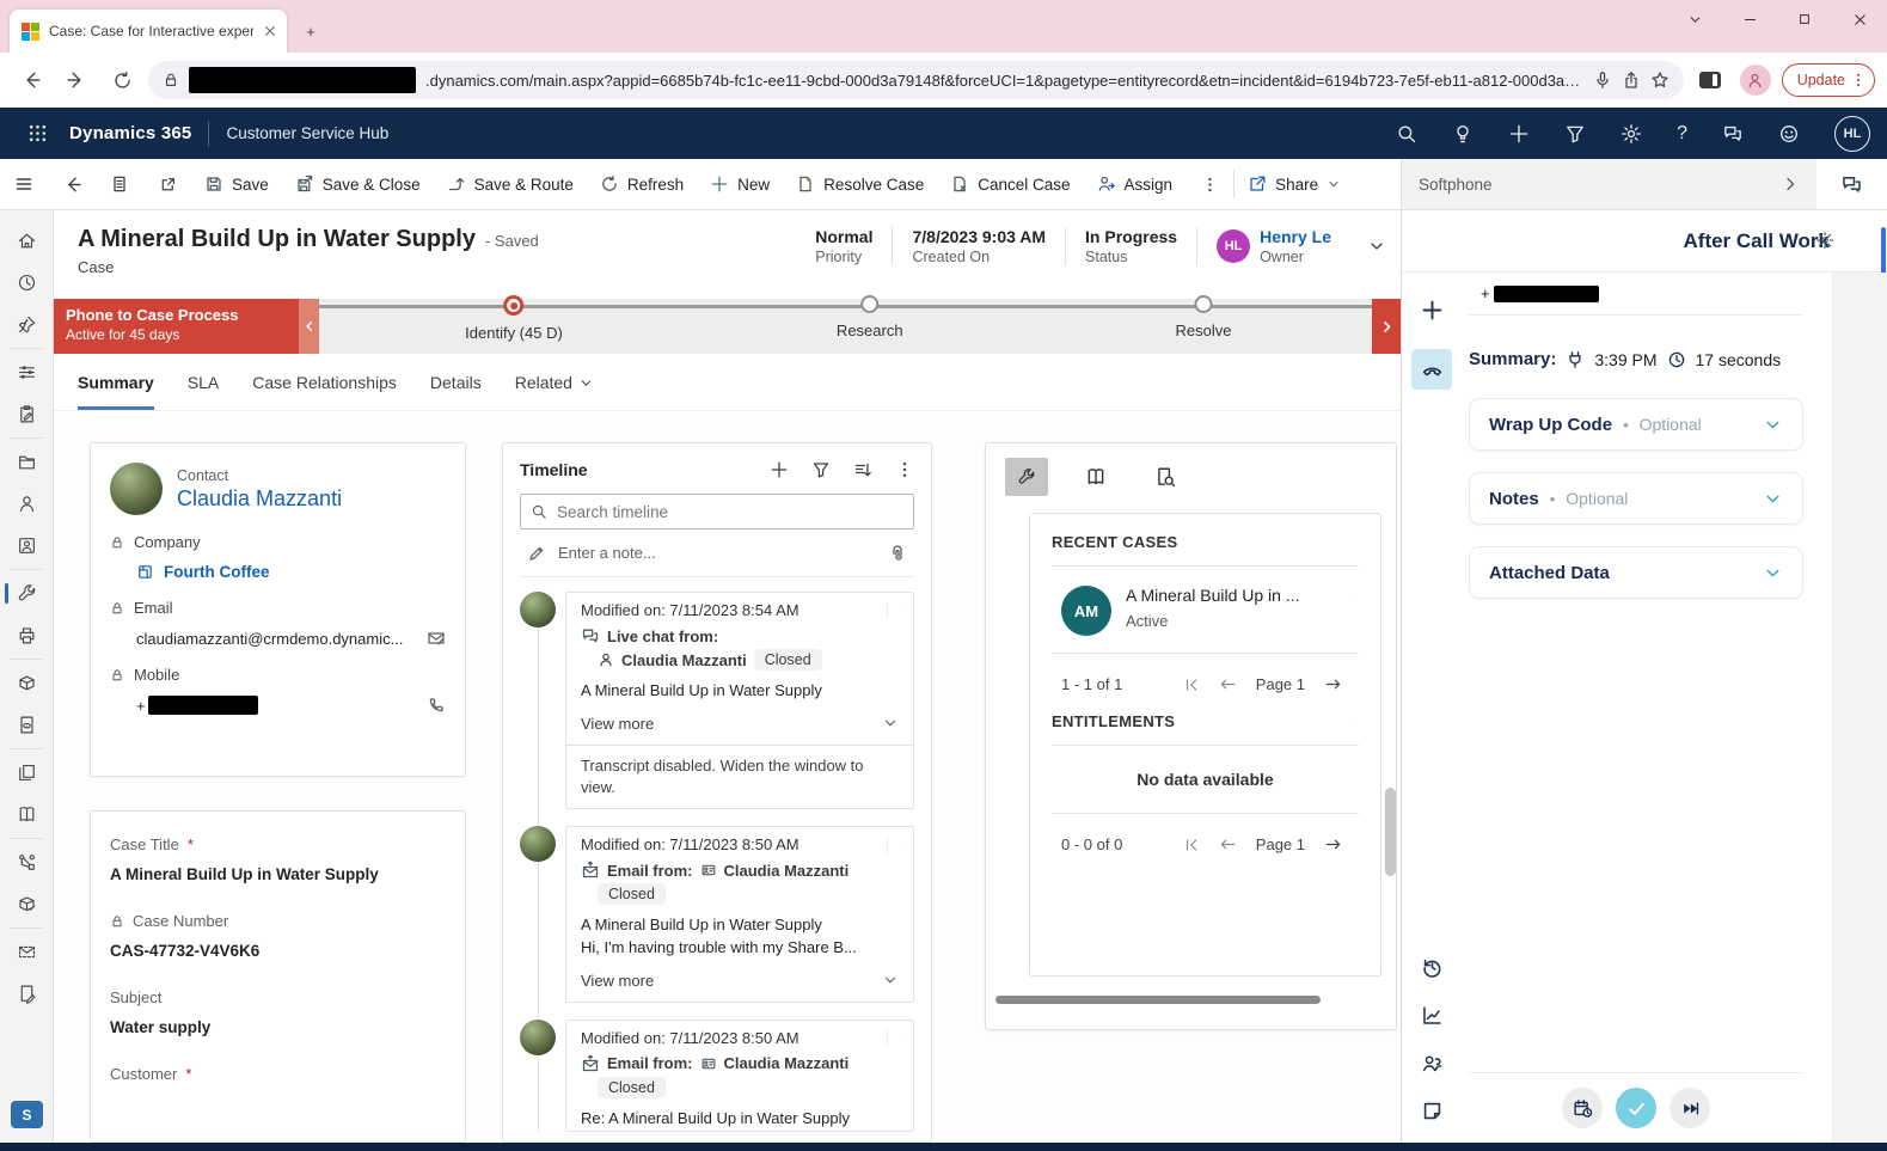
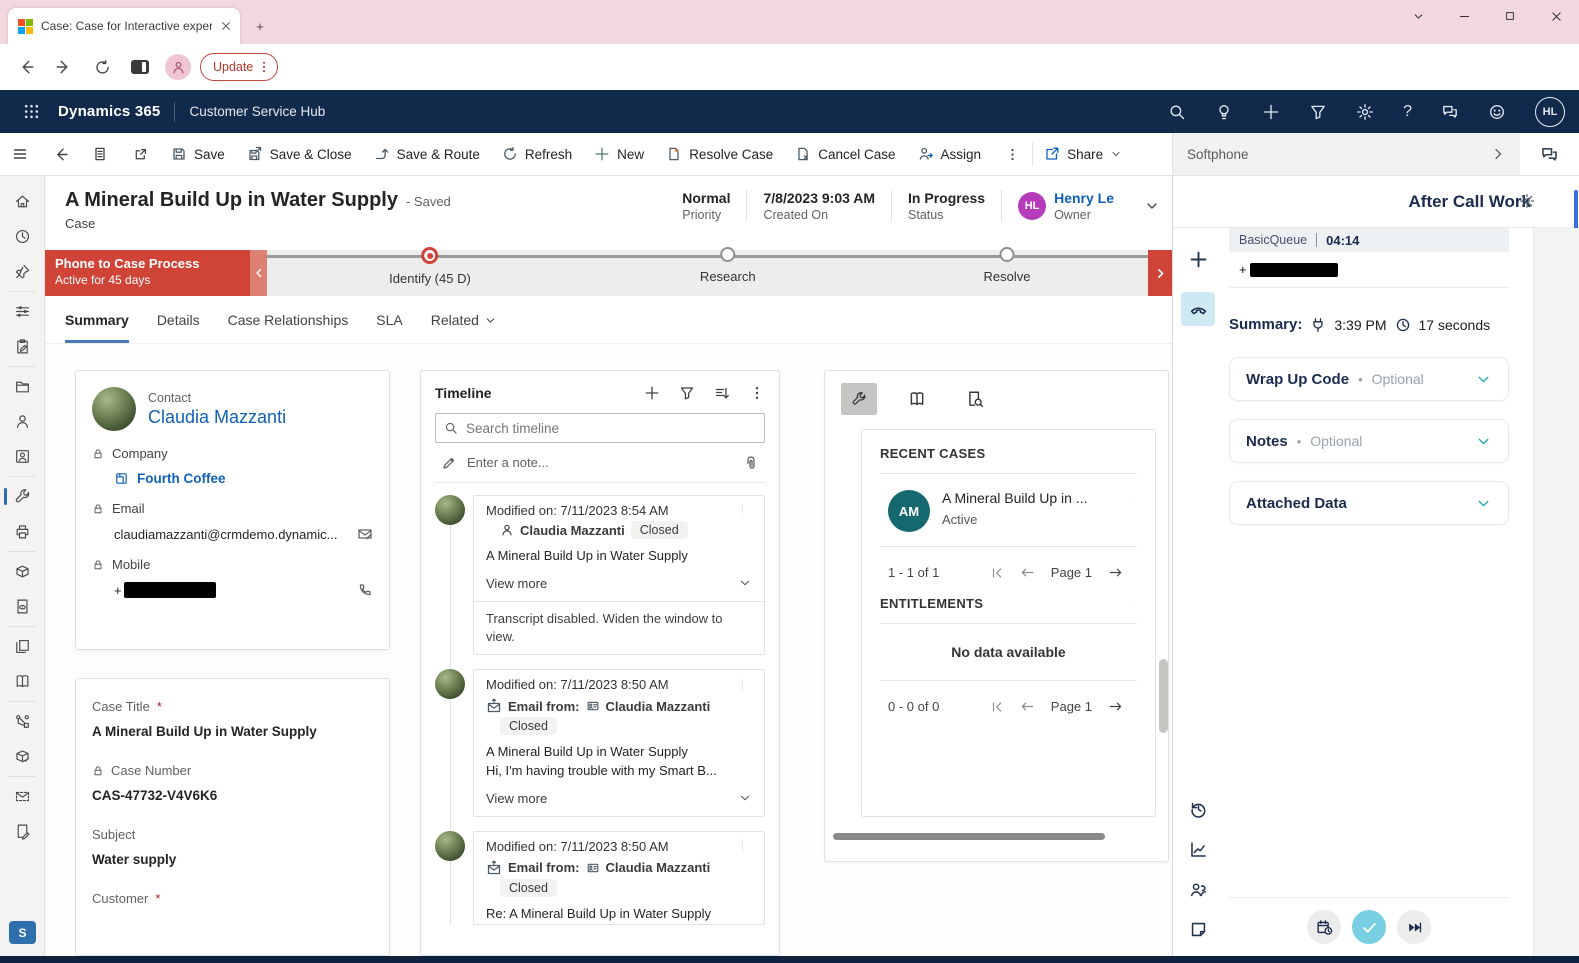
  Case: Case for Interactive exper
  +
- .dynamics.com/main.aspx?appid=6685b74b-fc1c-ee11-9cbd-000d3a79148f&forceUCI=1&pagetype=entityrecord&etn=incident&id=6194b723-7e5f-eb11-a812-000d3a1…
  Update
  Dynamics 365
  Customer Service Hub
  ?
  HL
  Save
  Save & Close
  Save & Route
  Refresh
  New
  Resolve Case
  Cancel Case
  Assign
  Share
  Softphone
  S
  A Mineral Build Up in Water Supply
  - Saved
  Case
  Normal
  Priority
  7/8/2023 9:03 AM
  Created On
  In Progress
  Status
  HL
  Henry Le
  Owner
  Phone to Case Process
  Active for 45 days
  Identify (45 D)
  Research
  Resolve
  Summary
- SLA
+ Details
  Case Relationships
- Details
+ SLA
  Related
  Contact
  Claudia Mazzanti
  Company
  Fourth Coffee
  Email
  claudiamazzanti@crmdemo.dynamic...
  Mobile
  +
  Case Title
  *
  A Mineral Build Up in Water Supply
  Case Number
  CAS-47732-V4V6K6
  Subject
  Water supply
  Customer
  *
  Timeline
  Search timeline
  Enter a note...
  Modified on: 7/11/2023 8:54 AM
- Live chat from:
  Claudia Mazzanti
  Closed
  A Mineral Build Up in Water Supply
  View more
  Transcript disabled. Widen the window to view.
  Modified on: 7/11/2023 8:50 AM
  Email from:
  Claudia Mazzanti
  Closed
  A Mineral Build Up in Water Supply
- Hi, I'm having trouble with my Share B...
+ Hi, I'm having trouble with my Smart B...
  View more
  Modified on: 7/11/2023 8:50 AM
  Email from:
  Claudia Mazzanti
  Closed
  Re: A Mineral Build Up in Water Supply
  RECENT CASES
  AM
  A Mineral Build Up in ...
  Active
  1 - 1 of 1
  Page 1
  ENTITLEMENTS
  No data available
  0 - 0 of 0
  Page 1
  After Call Work
+ BasicQueue
+ 04:14
  +
  Summary:
  3:39 PM
  17 seconds
  Wrap Up Code
  •
  Optional
  Notes
  •
  Optional
  Attached Data
